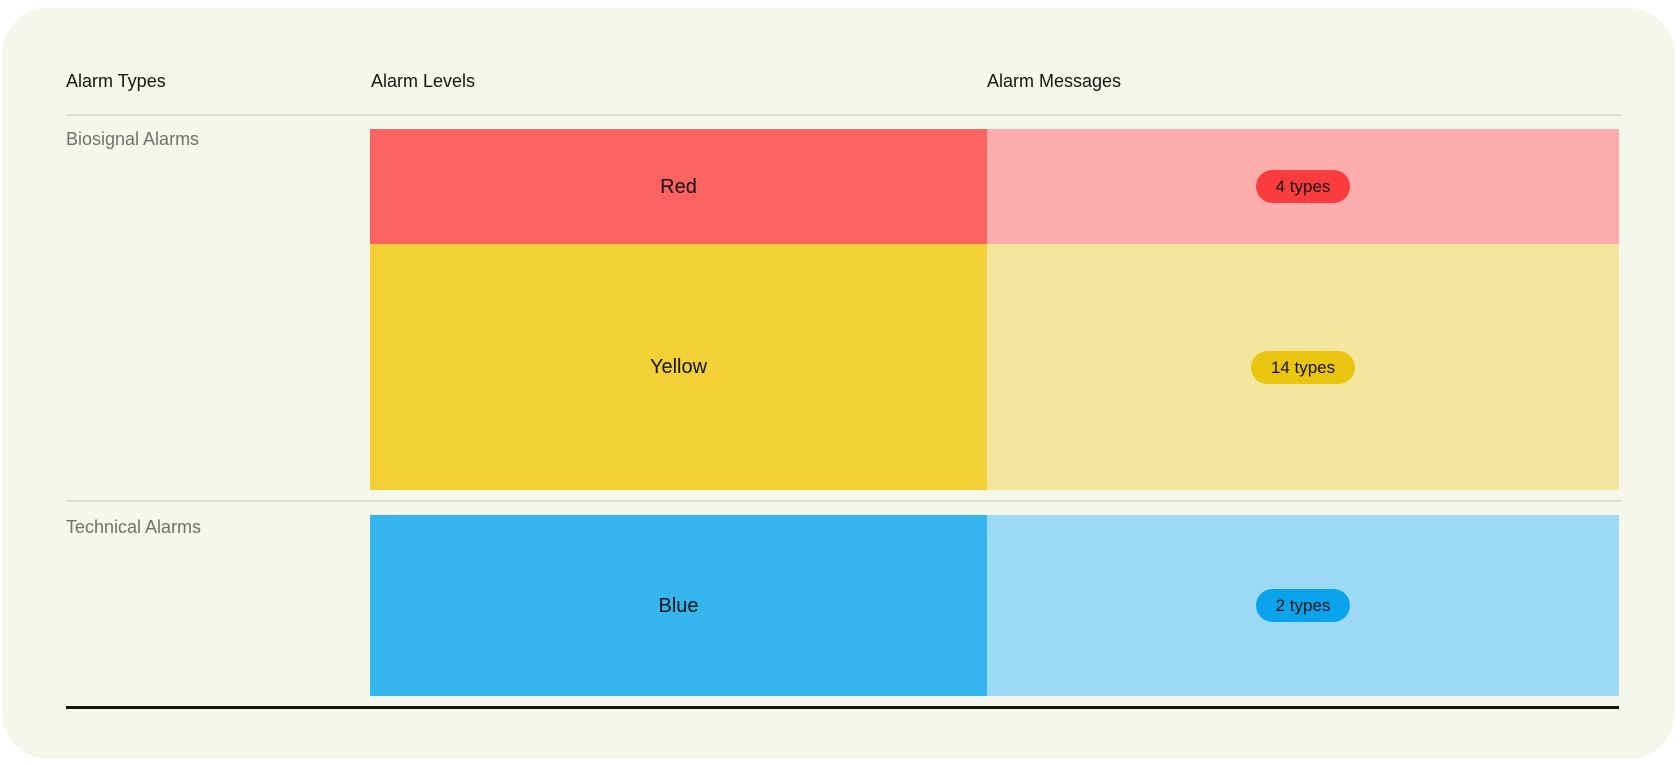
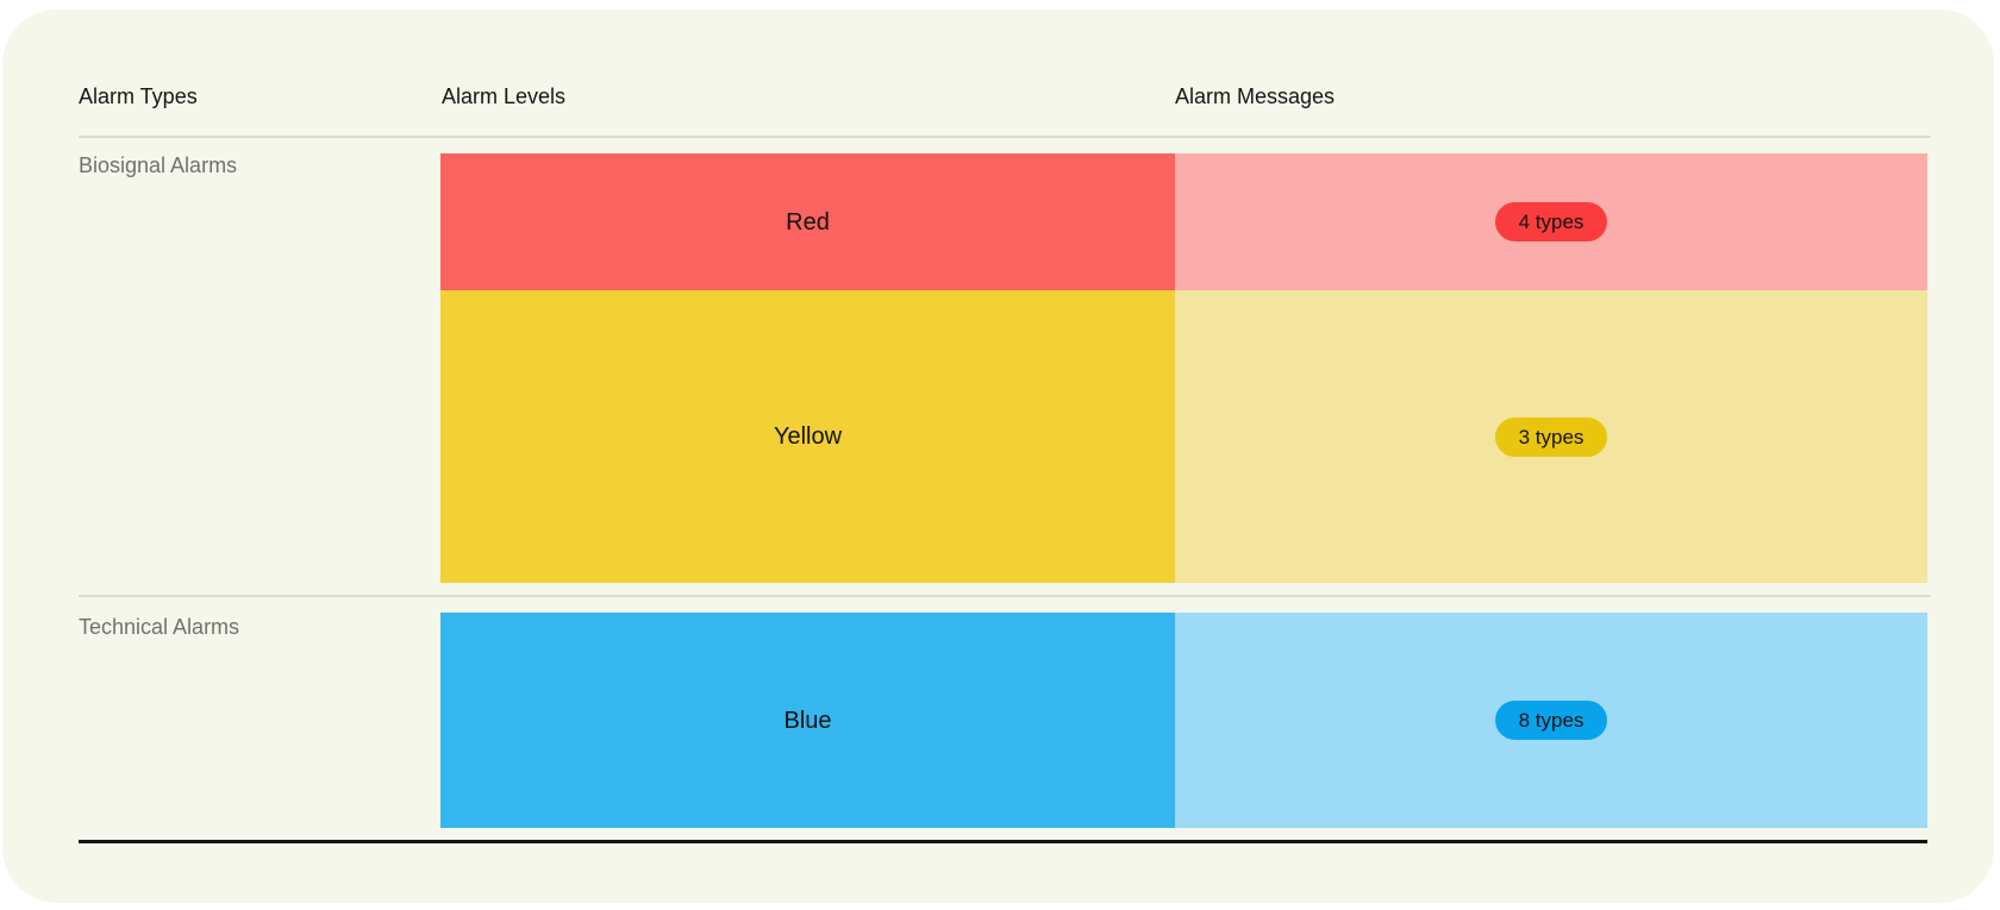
  Alarm Types
  Alarm Levels
  Alarm Messages
  Biosignal Alarms
  Red
  4 types
  Yellow
- 14 types
+ 3 types
  Technical Alarms
  Blue
- 2 types
+ 8 types
